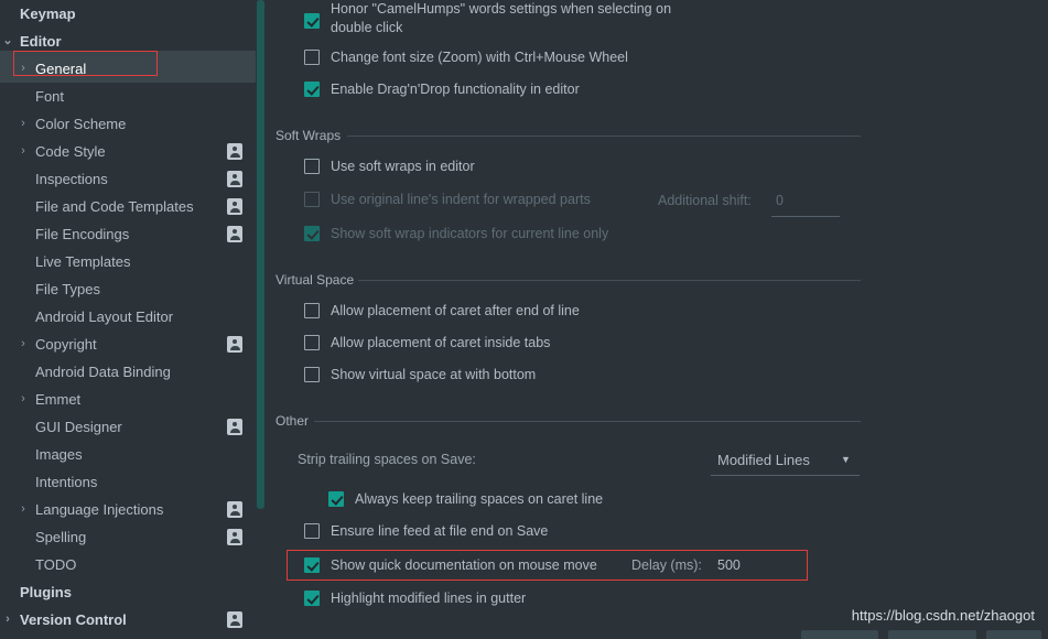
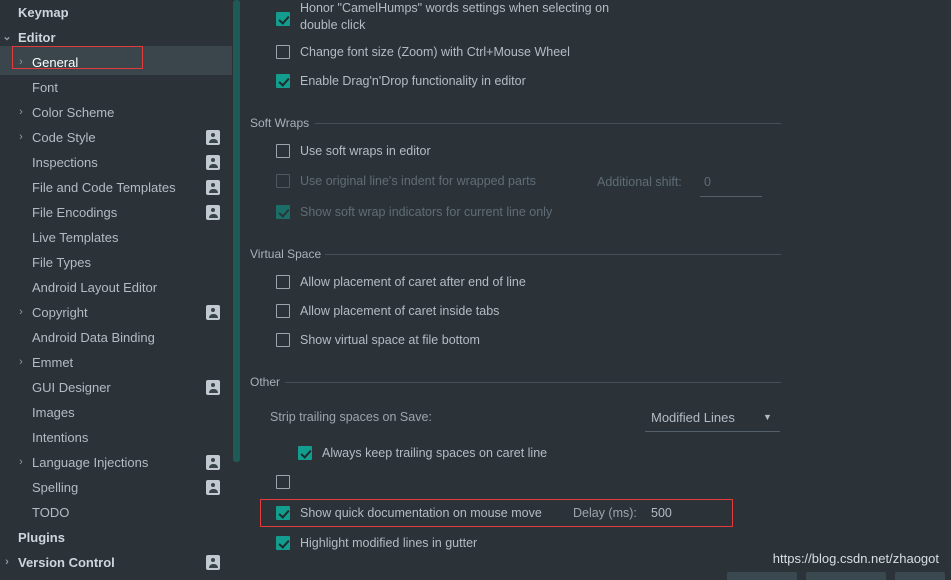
  Keymap
  ⌄
  Editor
  ›
  General
  Font
  ›
  Color Scheme
  ›
  Code Style
  Inspections
  File and Code Templates
  File Encodings
  Live Templates
  File Types
  Android Layout Editor
  ›
  Copyright
  Android Data Binding
  ›
  Emmet
  GUI Designer
  Images
  Intentions
  ›
  Language Injections
  Spelling
  TODO
  Plugins
  ›
  Version Control
  Honor "CamelHumps" words settings when selecting on
  double click
  Change font size (Zoom) with Ctrl+Mouse Wheel
  Enable Drag'n'Drop functionality in editor
  Soft Wraps
  Use soft wraps in editor
  Use original line's indent for wrapped parts
  Additional shift:
  0
  Show soft wrap indicators for current line only
  Virtual Space
  Allow placement of caret after end of line
  Allow placement of caret inside tabs
- Show virtual space at with bottom
+ Show virtual space at file bottom
  Other
  Strip trailing spaces on Save:
  Modified Lines
  ▼
  Always keep trailing spaces on caret line
- Ensure line feed at file end on Save
  Show quick documentation on mouse move
  Delay (ms):
  500
  Highlight modified lines in gutter
  https://blog.csdn.net/zhaogot
